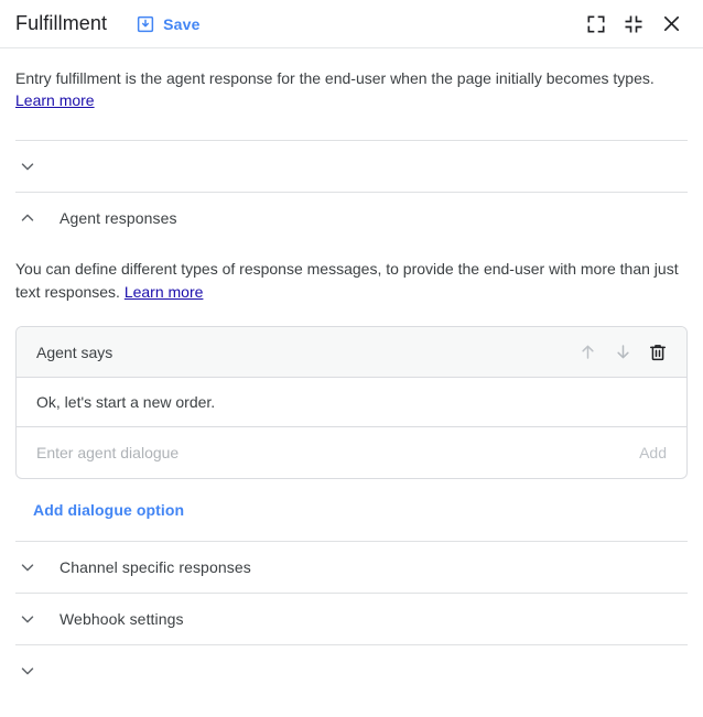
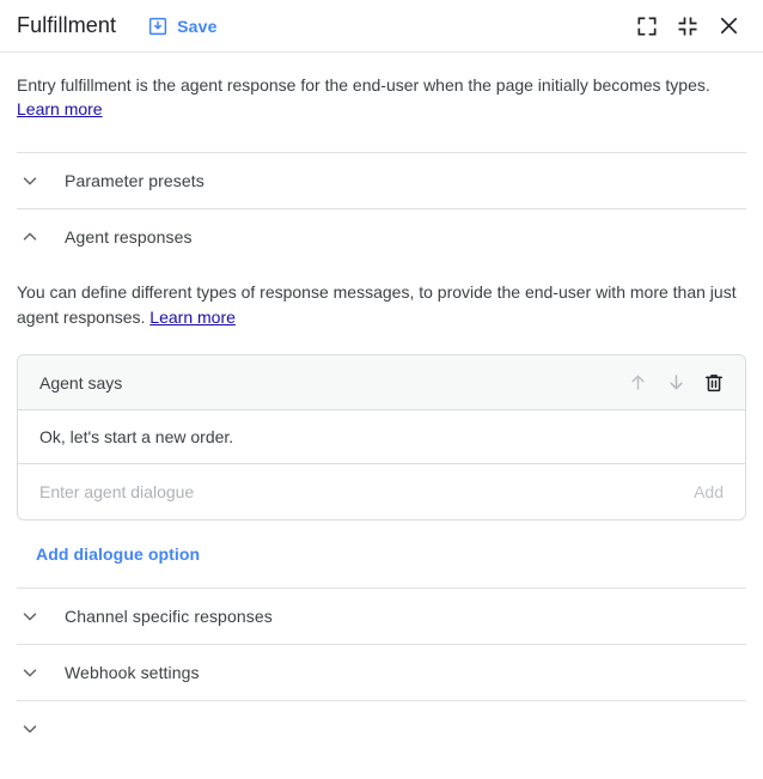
  Fulfillment
  Save
  Entry fulfillment is the agent response for the end-user when the page initially becomes types.
  Learn more
+ Parameter presets
  Agent responses
- You can define different types of response messages, to provide the end-user with more than just text responses. Learn more
+ You can define different types of response messages, to provide the end-user with more than just agent responses. Learn more
  Agent says
  Ok, let's start a new order.
  Enter agent dialogue
  Add
  Add dialogue option
  Channel specific responses
  Webhook settings
